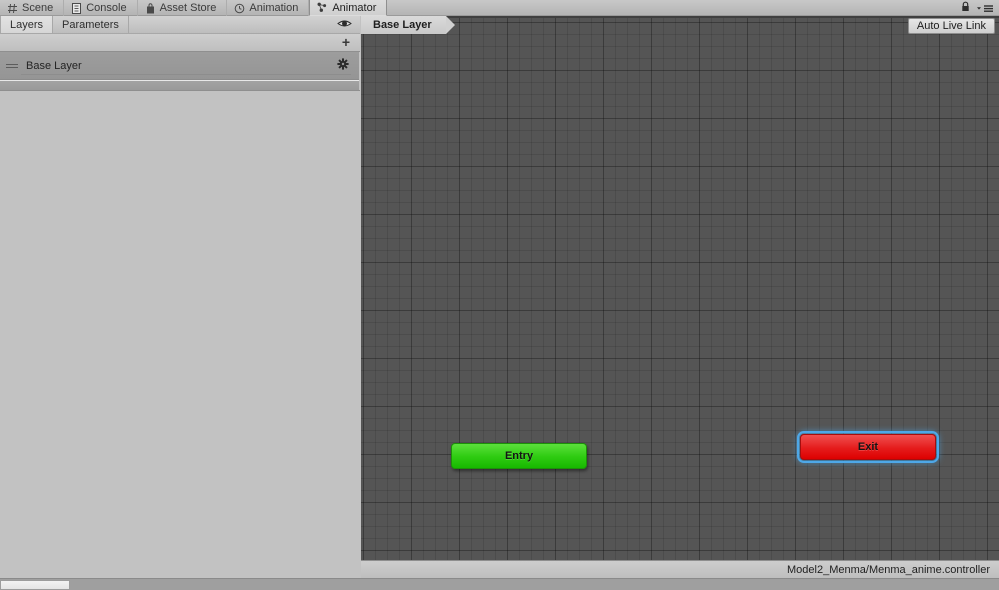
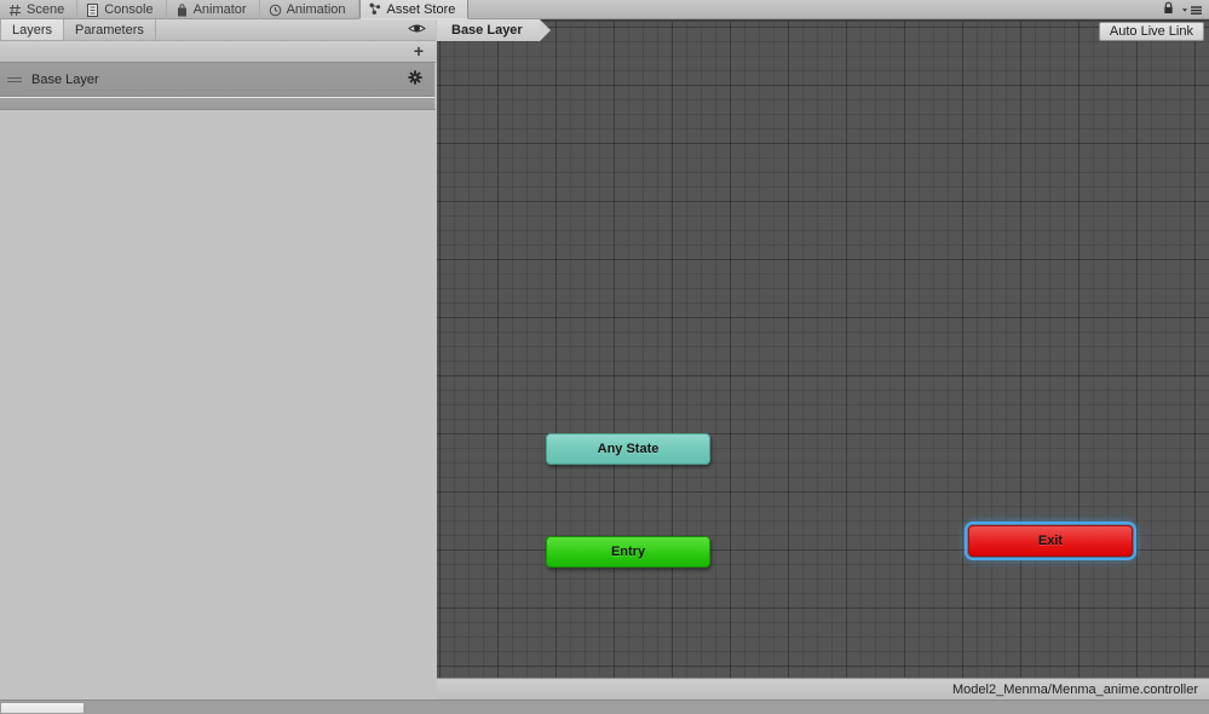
  Scene
  Console
- Asset Store
+ Animator
  Animation
- Animator
+ Asset Store
  Layers
  Parameters
  +
  Base Layer
  Base Layer
  Auto Live Link
+ Any State
  Entry
  Exit
  Model2_Menma/Menma_anime.controller
